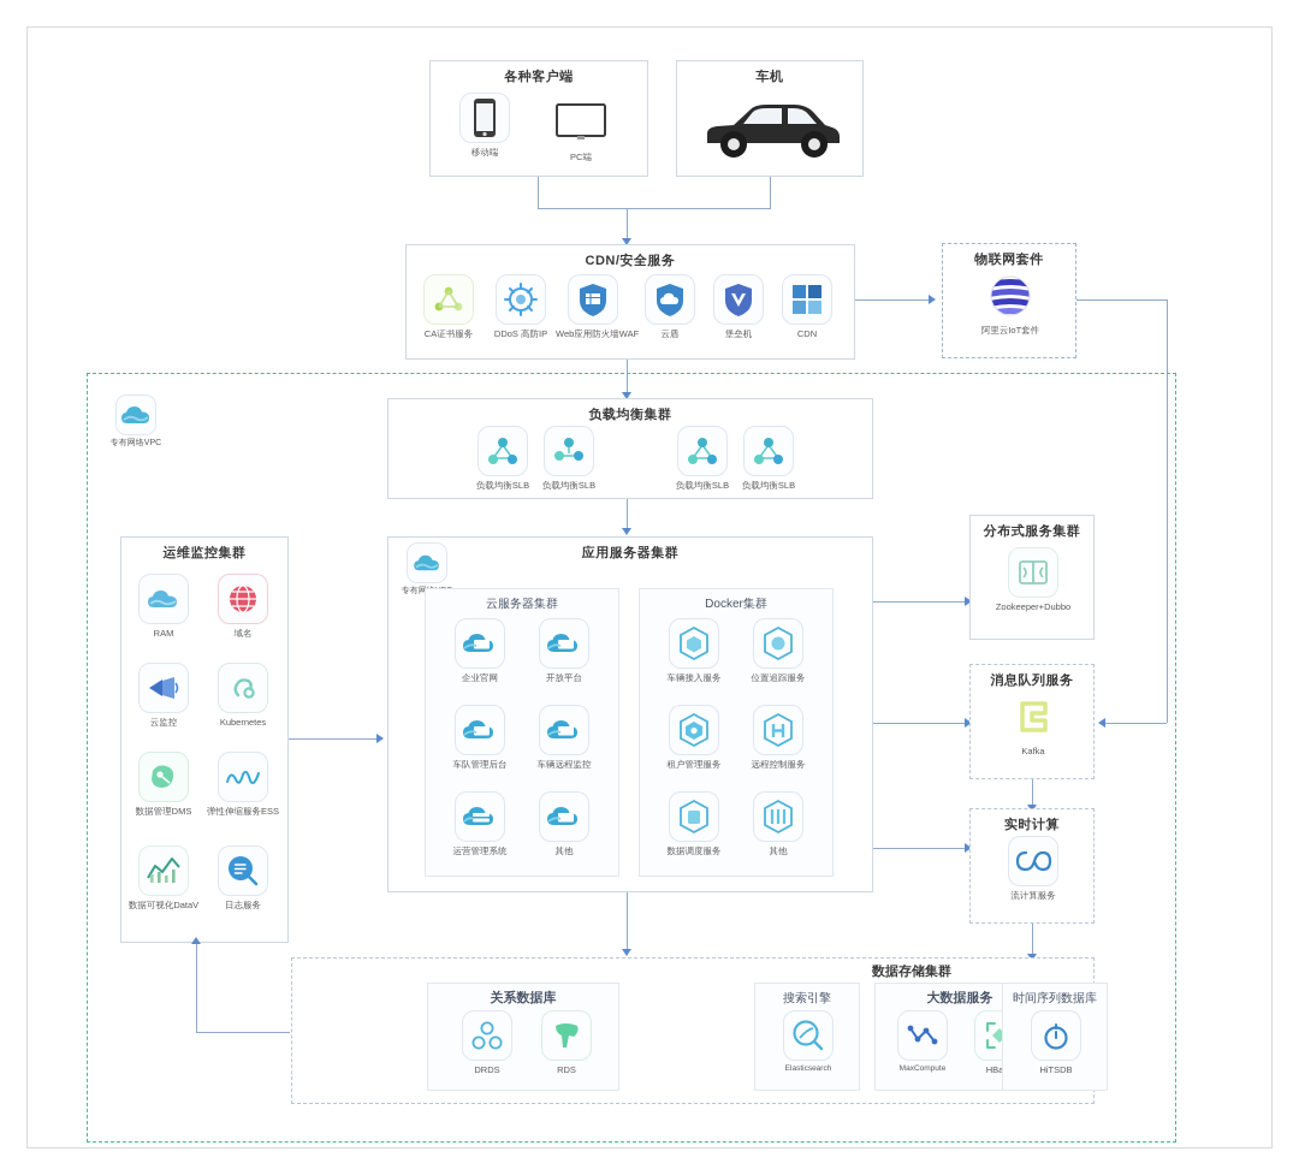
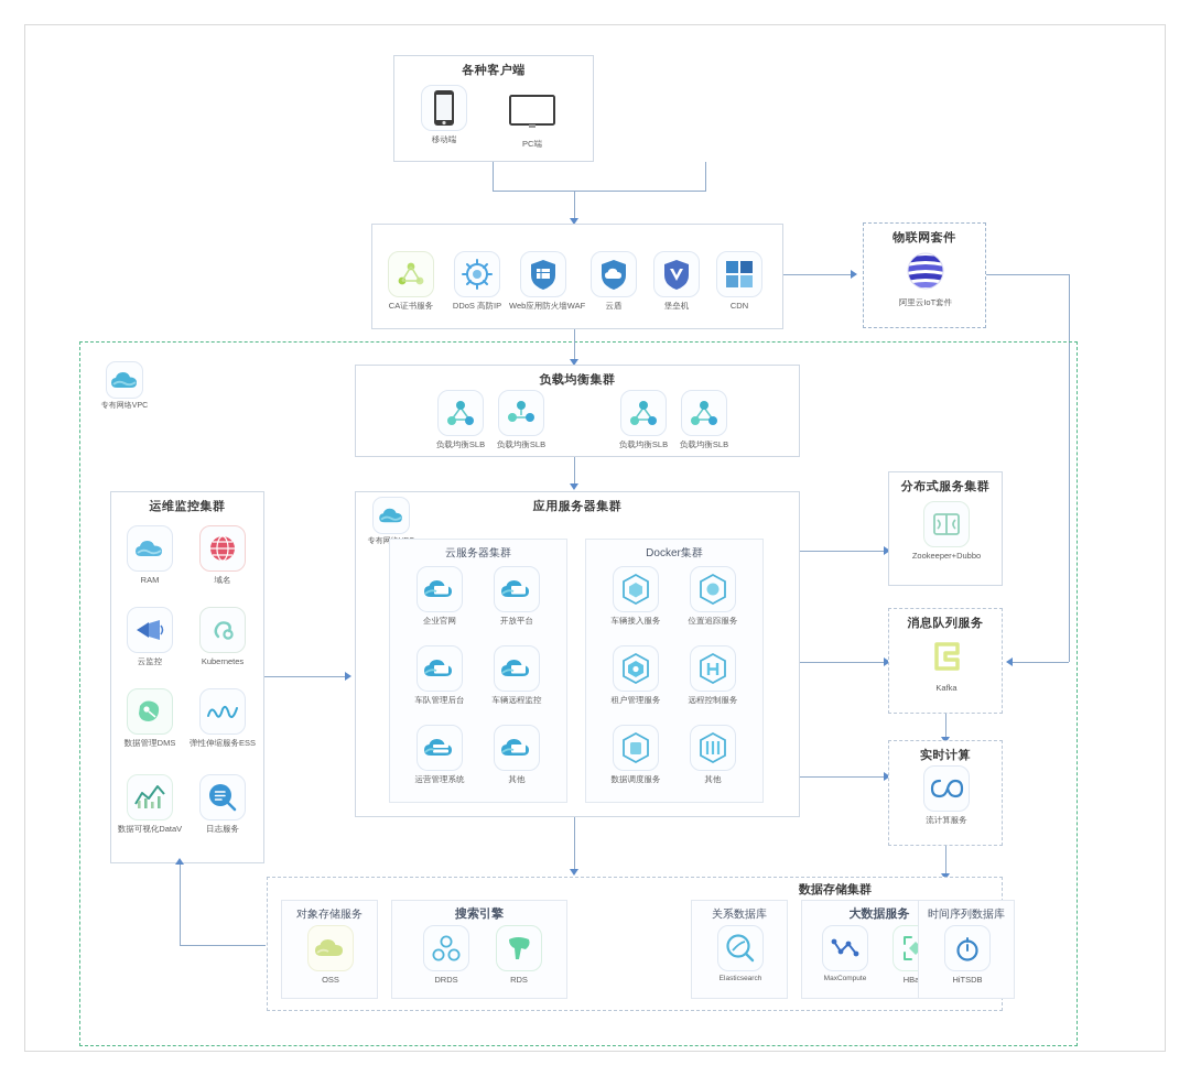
  各种客户端
  移动端
  PC端
- 车机
- CDN/安全服务
  CA证书服务
  DDoS 高防IP
  Web应用防火墙WAF
  云盾
  堡垒机
  CDN
  物联网套件
  阿里云IoT套件
  负载均衡集群
  负载均衡SLB
  负载均衡SLB
  负载均衡SLB
  负载均衡SLB
  运维监控集群
  RAM
  域名
  云监控
  Kubernetes
  数据管理DMS
  弹性伸缩服务ESS
  数据可视化DataV
  日志服务
  应用服务器集群
  云服务器集群
  企业官网
  开放平台
  车队管理后台
  车辆远程监控
  运营管理系统
  其他
  Docker集群
  车辆接入服务
  位置追踪服务
  租户管理服务
  远程控制服务
  数据调度服务
  其他
  分布式服务集群
  Zookeeper+Dubbo
  消息队列服务
  Kafka
  实时计算
  流计算服务
  数据存储集群
+ 对象存储服务
+ OSS
- 关系数据库
+ 搜索引擎
  DRDS
  RDS
- 搜索引擎
+ 关系数据库
  大数据服务
  时间序列数据库
  HiTSDB
